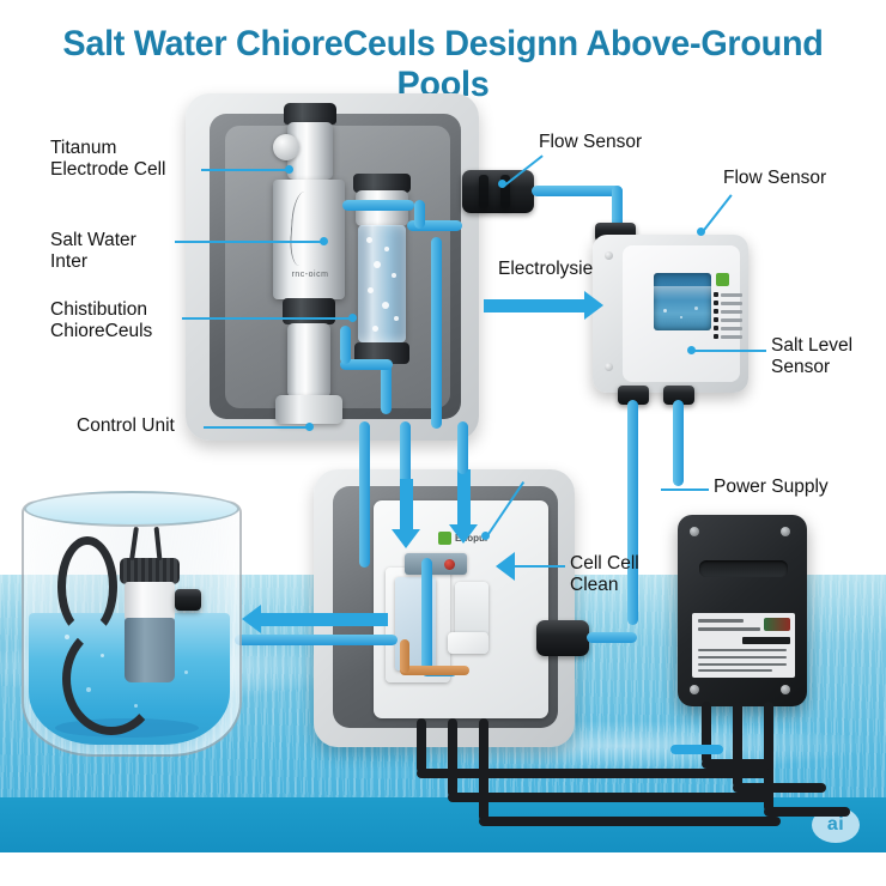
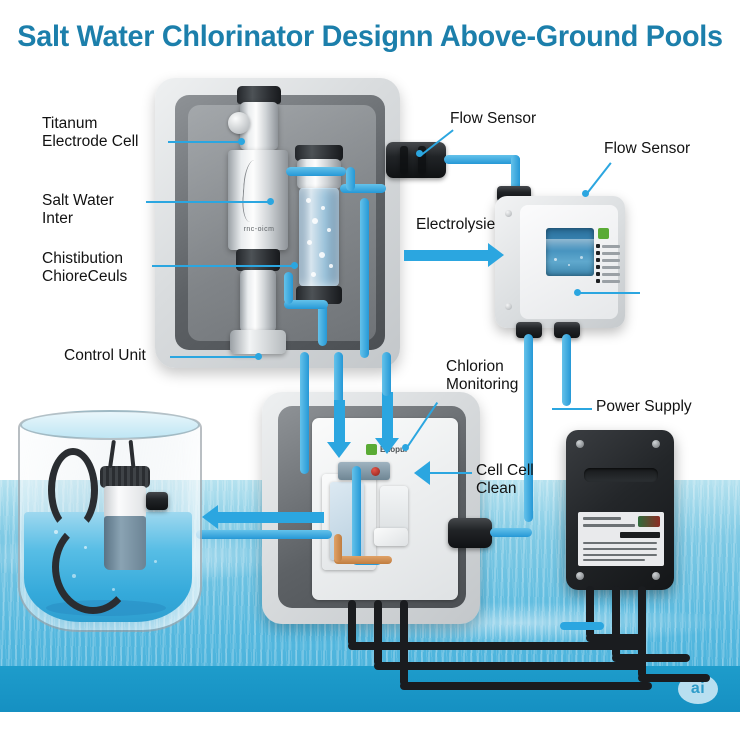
  ai
- Salt Water ChioreCeuls Designn Above-Ground Pools
+ Salt Water Chlorinator Designn Above-Ground Pools
  Titanum
  Electrode Cell
  Salt Water
  Inter
  Chistibution
  ChioreCeuls
  Control Unit
  Flow Sensor
  Flow Sensor
  Electrolysie
- Salt Level
- Sensor
  Power Supply
+ Chlorion
+ Monitoring
  Cell Cell
  Clean
